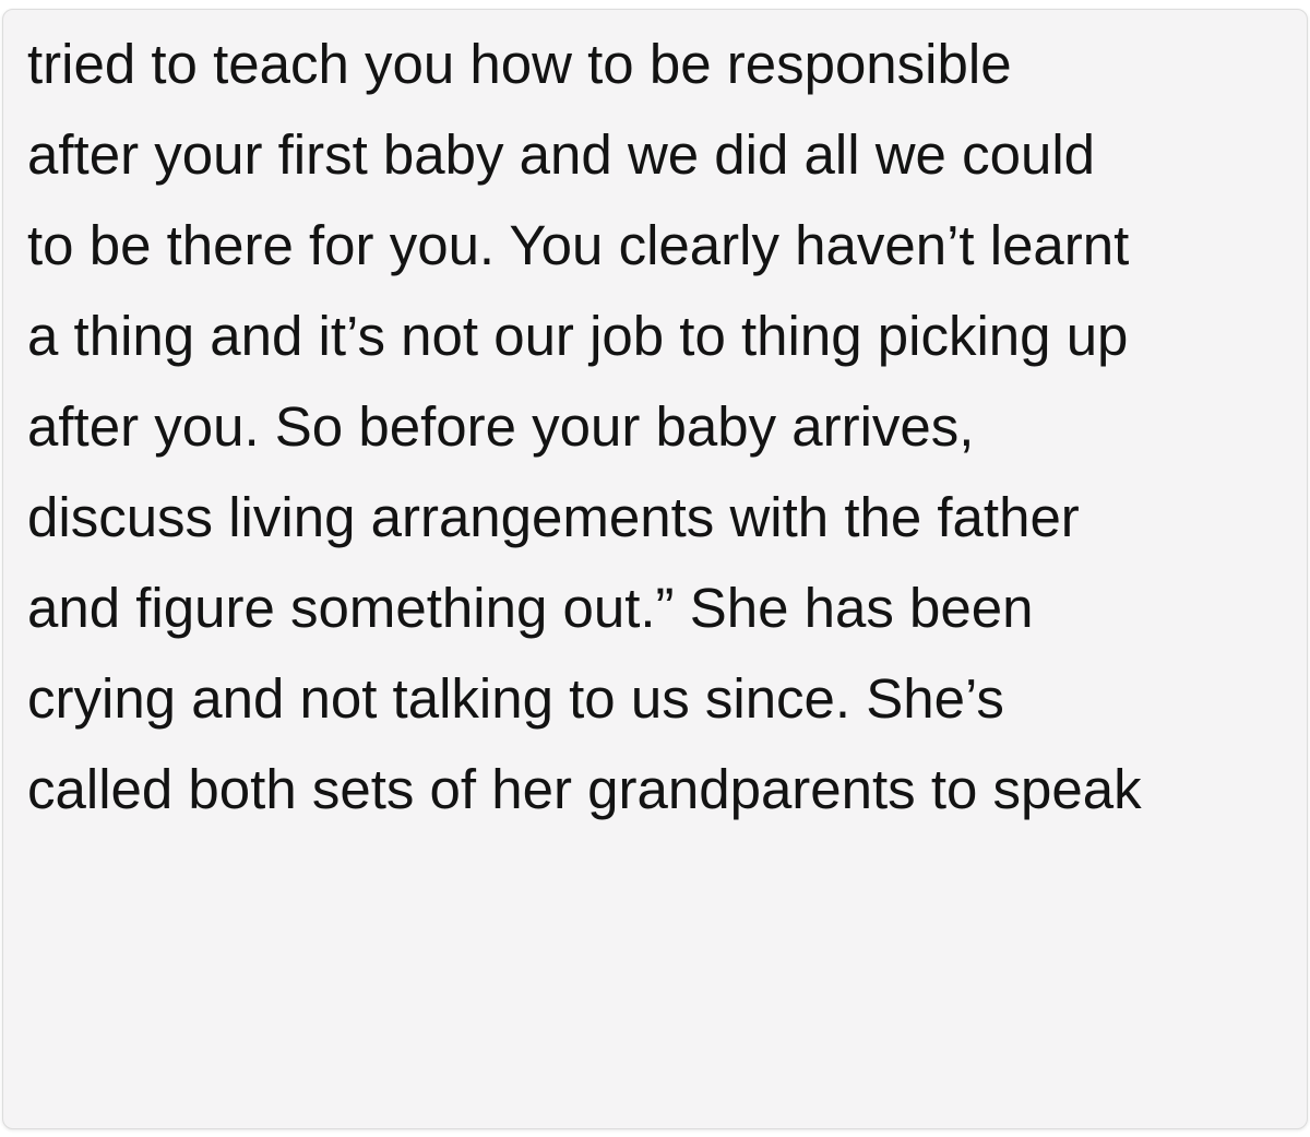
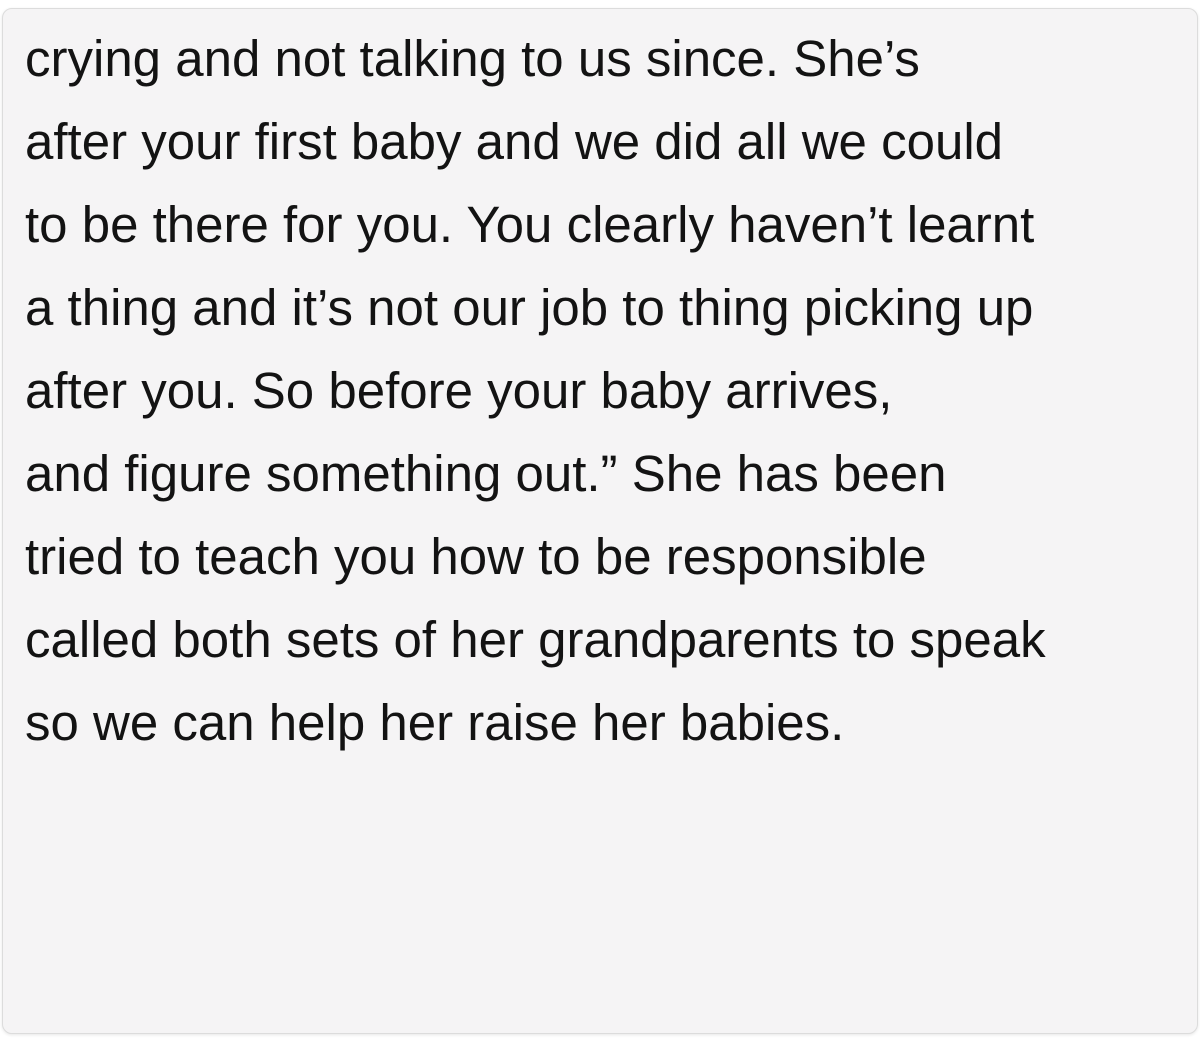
- tried to teach you how to be responsible
+ crying and not talking to us since. She’s
  after your first baby and we did all we could
  to be there for you. You clearly haven’t learnt
  a thing and it’s not our job to thing picking up
  after you. So before your baby arrives,
- discuss living arrangements with the father
  and figure something out.” She has been
- crying and not talking to us since. She’s
+ tried to teach you how to be responsible
  called both sets of her grandparents to speak
+ so we can help her raise her babies.
